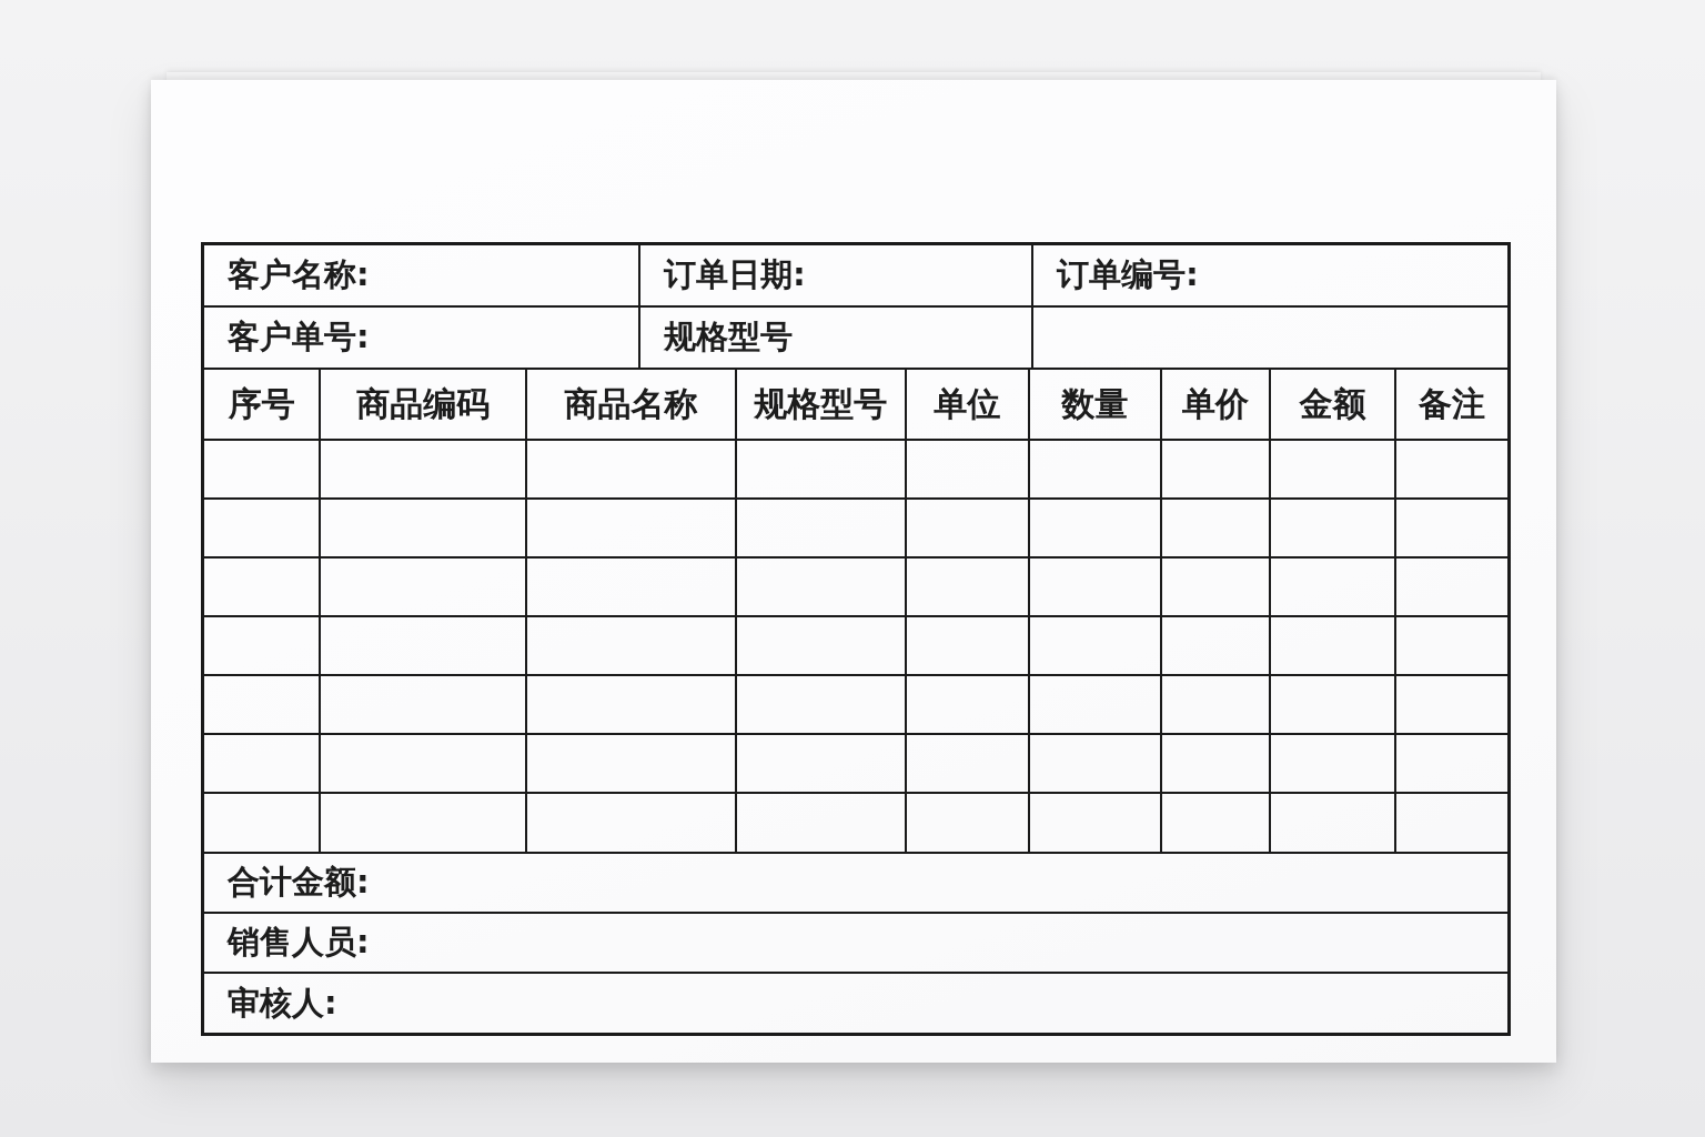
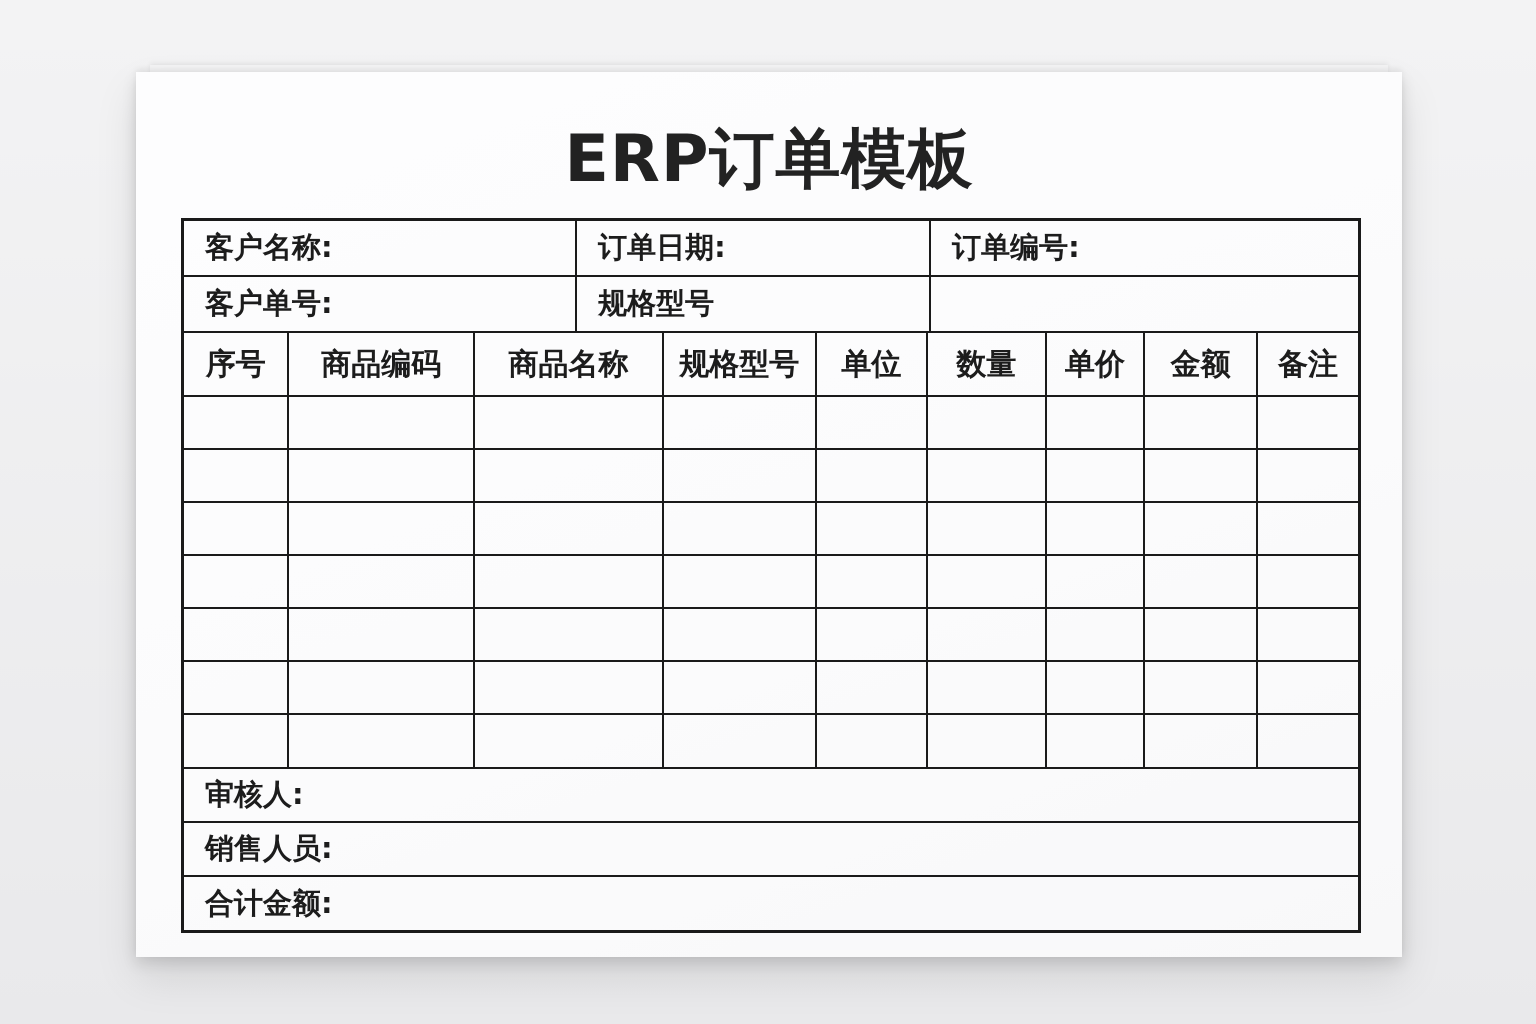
+ ERP订单模板
  客户名称:	订单日期:	订单编号:
  客户单号:	规格型号
  序号	商品编码	商品名称	规格型号	单位	数量	单价	金额	备注
- 合计金额:
+ 审核人:
  销售人员:
- 审核人:
+ 合计金额:
